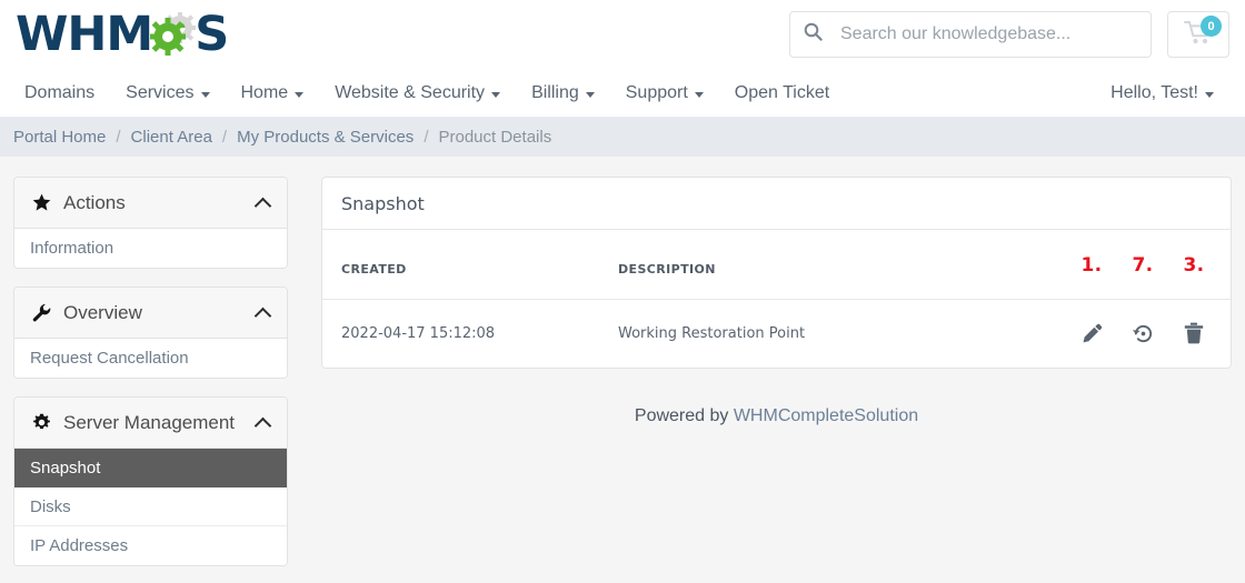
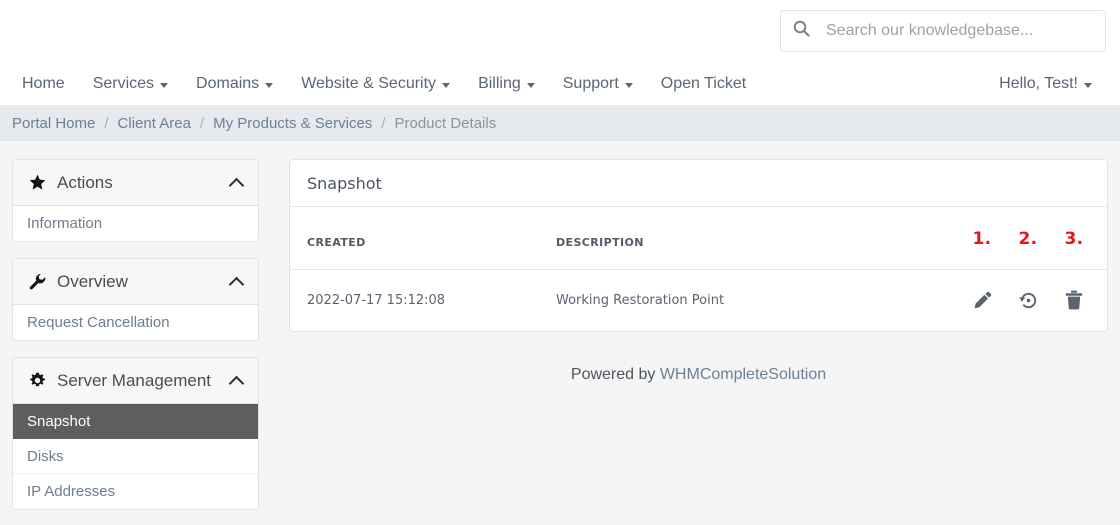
- WHM
- S
  Search our knowledgebase...
- 0
- Domains
+ Home
  Services
- Home
+ Domains
  Website & Security
  Billing
  Support
  Open Ticket
  Hello, Test!
  Portal Home
  /
  Client Area
  /
  My Products & Services
  /
  Product Details
  Actions
  Information
  Overview
  Request Cancellation
  Server Management
  Snapshot
  Disks
  IP Addresses
  Snapshot
- CREATED	DESCRIPTION	1. 7. 3.
+ CREATED	DESCRIPTION	1. 2. 3.
- 2022-04-17 15:12:08	Working Restoration Point
+ 2022-07-17 15:12:08	Working Restoration Point
  Powered by WHMCompleteSolution
